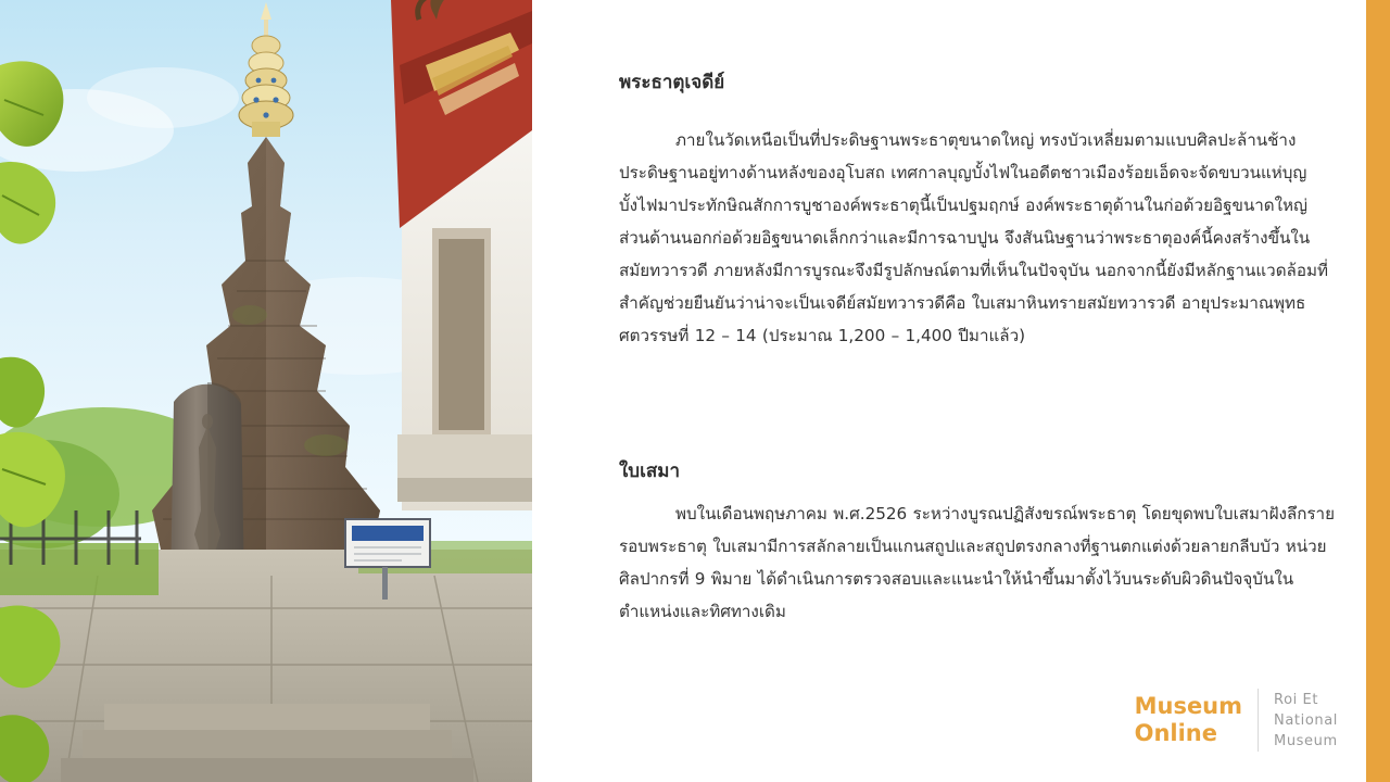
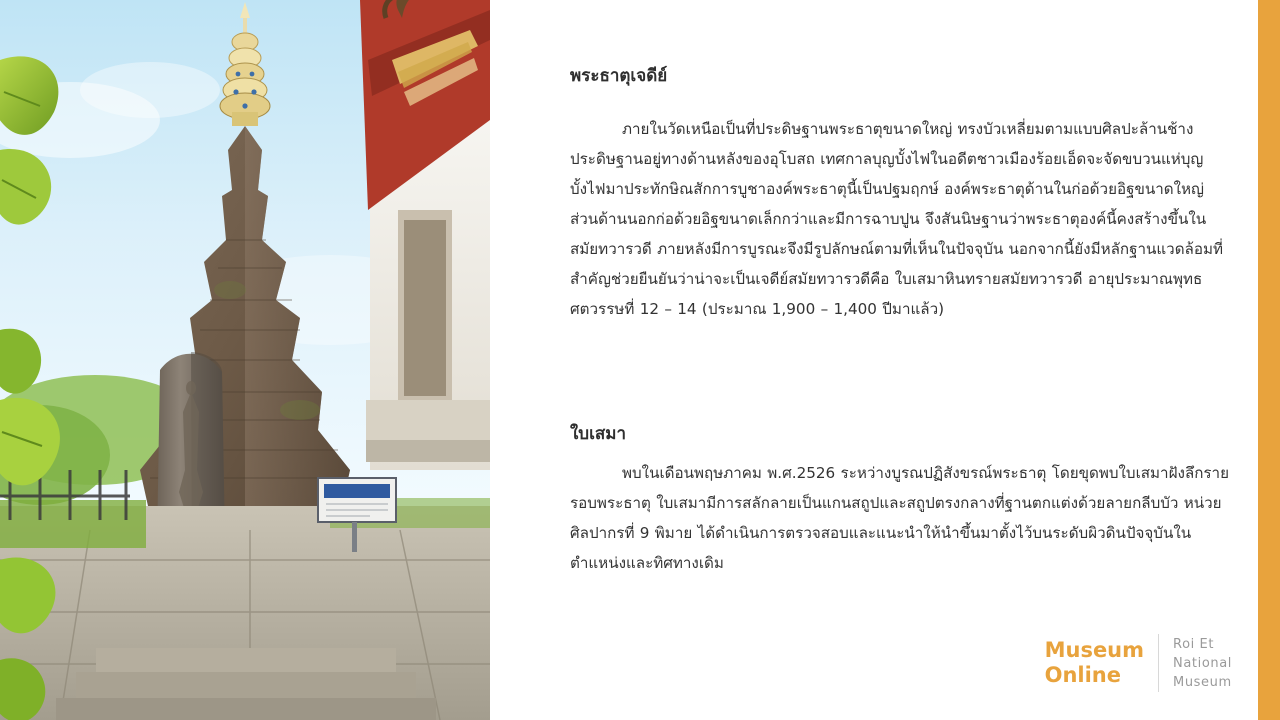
  พระธาตุเจดีย์
- ภายในวัดเหนือเป็นที่ประดิษฐานพระธาตุขนาดใหญ่ ทรงบัวเหลี่ยมตามแบบศิลปะล้านช้าง ประดิษฐานอยู่ทางด้านหลังของอุโบสถ เทศกาลบุญบั้งไฟในอดีตชาวเมืองร้อยเอ็ดจะจัดขบวนแห่บุญบั้งไฟมาประทักษิณสักการบูชาองค์พระธาตุนี้เป็นปฐมฤกษ์ องค์พระธาตุด้านในก่อด้วยอิฐขนาดใหญ่ ส่วนด้านนอกก่อด้วยอิฐขนาดเล็กกว่าและมีการฉาบปูน จึงสันนิษฐานว่าพระธาตุองค์นี้คงสร้างขึ้นในสมัยทวารวดี ภายหลังมีการบูรณะจึงมีรูปลักษณ์ตามที่เห็นในปัจจุบัน นอกจากนี้ยังมีหลักฐานแวดล้อมที่สำคัญช่วยยืนยันว่าน่าจะเป็นเจดีย์สมัยทวารวดีคือ ใบเสมาหินทรายสมัยทวารวดี อายุประมาณพุทธศตวรรษที่ 12 – 14 (ประมาณ 1,200 – 1,400 ปีมาแล้ว)
+ ภายในวัดเหนือเป็นที่ประดิษฐานพระธาตุขนาดใหญ่ ทรงบัวเหลี่ยมตามแบบศิลปะล้านช้าง ประดิษฐานอยู่ทางด้านหลังของอุโบสถ เทศกาลบุญบั้งไฟในอดีตชาวเมืองร้อยเอ็ดจะจัดขบวนแห่บุญบั้งไฟมาประทักษิณสักการบูชาองค์พระธาตุนี้เป็นปฐมฤกษ์ องค์พระธาตุด้านในก่อด้วยอิฐขนาดใหญ่ ส่วนด้านนอกก่อด้วยอิฐขนาดเล็กกว่าและมีการฉาบปูน จึงสันนิษฐานว่าพระธาตุองค์นี้คงสร้างขึ้นในสมัยทวารวดี ภายหลังมีการบูรณะจึงมีรูปลักษณ์ตามที่เห็นในปัจจุบัน นอกจากนี้ยังมีหลักฐานแวดล้อมที่สำคัญช่วยยืนยันว่าน่าจะเป็นเจดีย์สมัยทวารวดีคือ ใบเสมาหินทรายสมัยทวารวดี อายุประมาณพุทธศตวรรษที่ 12 – 14 (ประมาณ 1,900 – 1,400 ปีมาแล้ว)
  ใบเสมา
  พบในเดือนพฤษภาคม พ.ศ.2526 ระหว่างบูรณปฏิสังขรณ์พระธาตุ โดยขุดพบใบเสมาฝังลึกรายรอบพระธาตุ ใบเสมามีการสลักลายเป็นแกนสถูปและสถูปตรงกลางที่ฐานตกแต่งด้วยลายกลีบบัว หน่วยศิลปากรที่ 9 พิมาย ได้ดำเนินการตรวจสอบและแนะนำให้นำขึ้นมาตั้งไว้บนระดับผิวดินปัจจุบันในตำแหน่งและทิศทางเดิม
  Museum
  Online
  Roi Et
  National
  Museum
